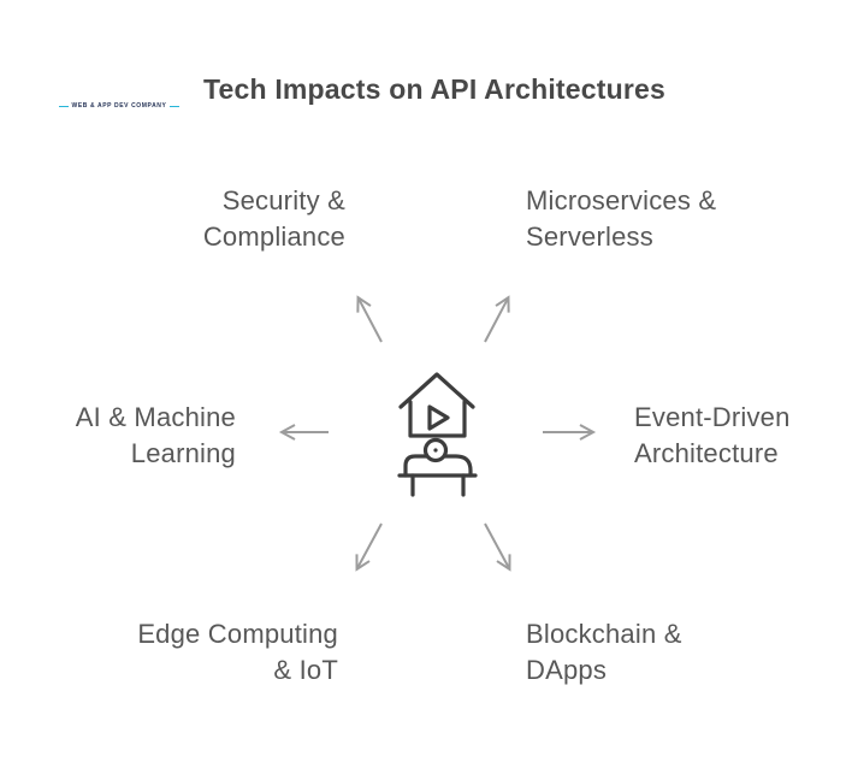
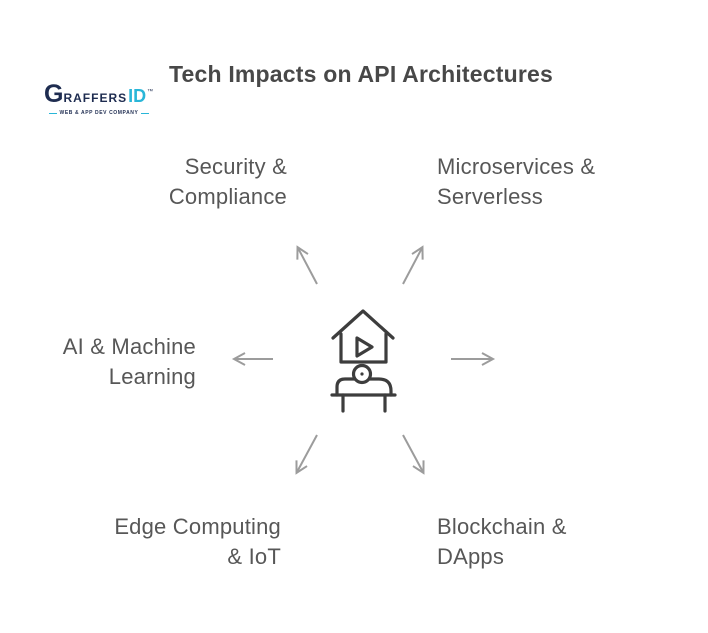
+ G
+ RAFFERS
+ ID
  Tech Impacts on API Architectures
  Security &
  Compliance
  Microservices &
  Serverless
  AI & Machine
  Learning
- Event-Driven
- Architecture
  Edge Computing
  & IoT
  Blockchain &
  DApps
